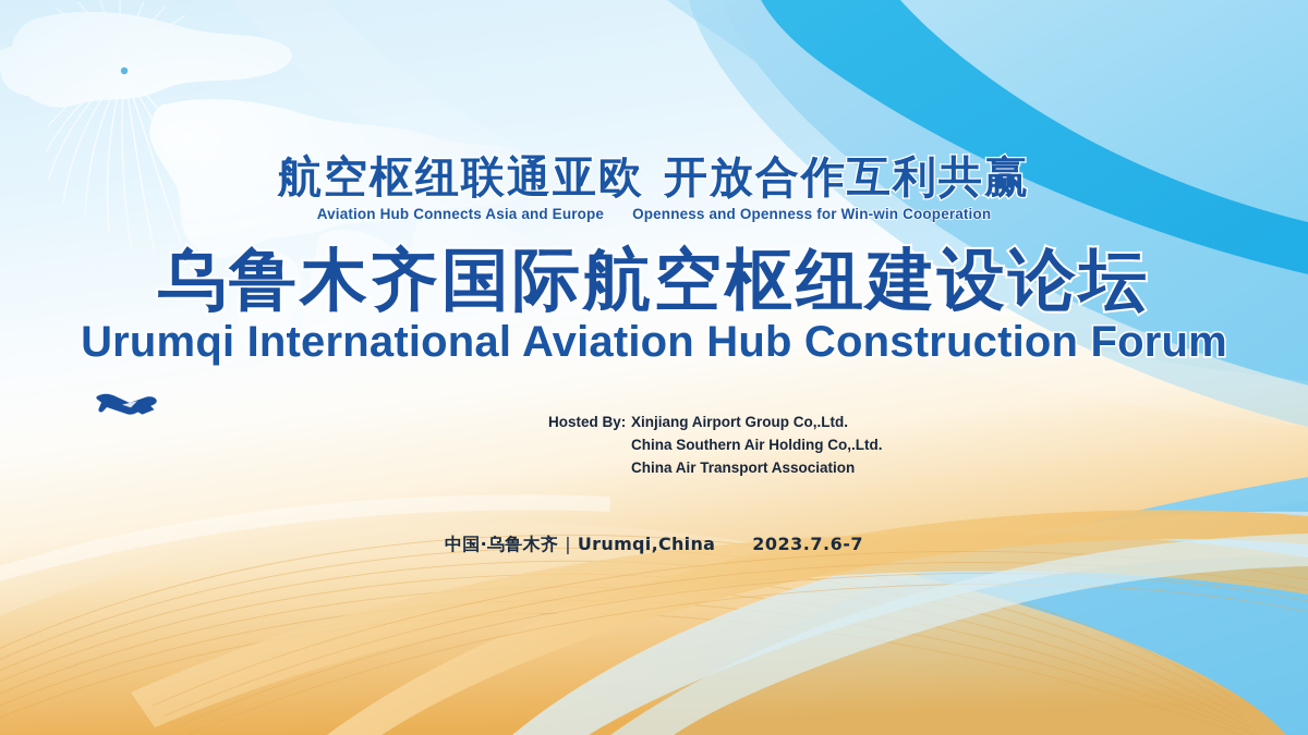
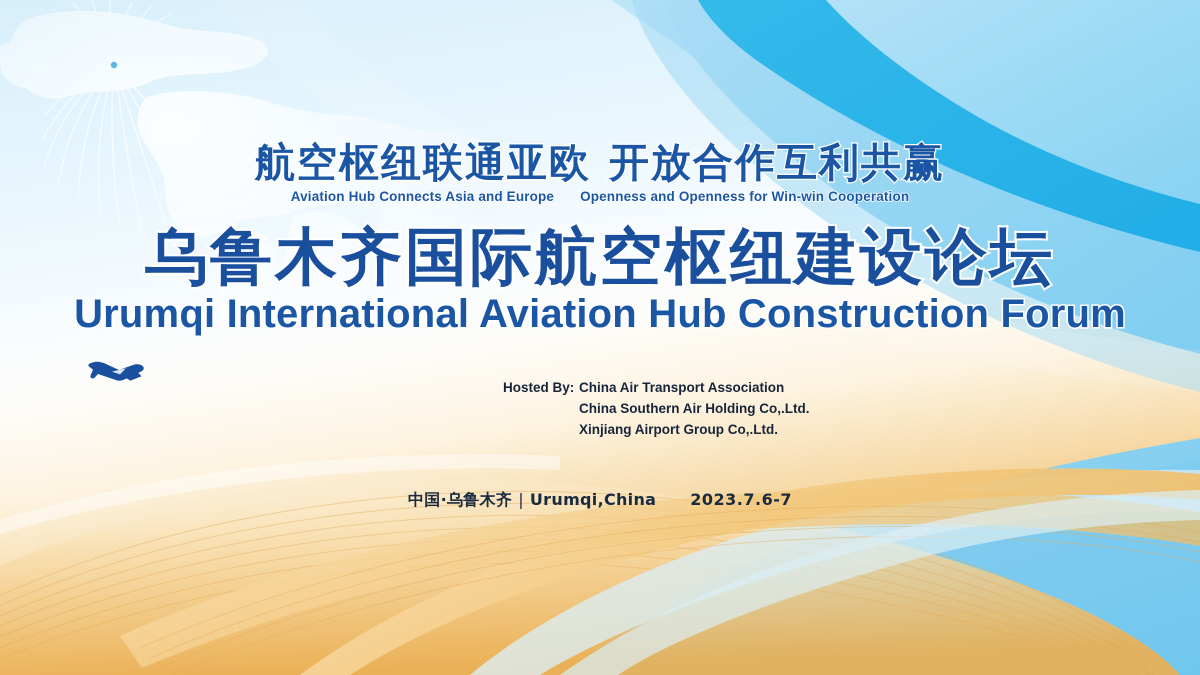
  航空枢纽联通亚欧 开放合作互利共赢
  Aviation Hub Connects Asia and Europe Openness and Openness for Win-win Cooperation
  乌鲁木齐国际航空枢纽建设论坛
  Urumqi International Aviation Hub Construction Forum
  Hosted By:
- Xinjiang Airport Group Co,.Ltd.
+ China Air Transport Association
  China Southern Air Holding Co,.Ltd.
- China Air Transport Association
+ Xinjiang Airport Group Co,.Ltd.
  中国·乌鲁木齐 | Urumqi,China 2023.7.6-7
